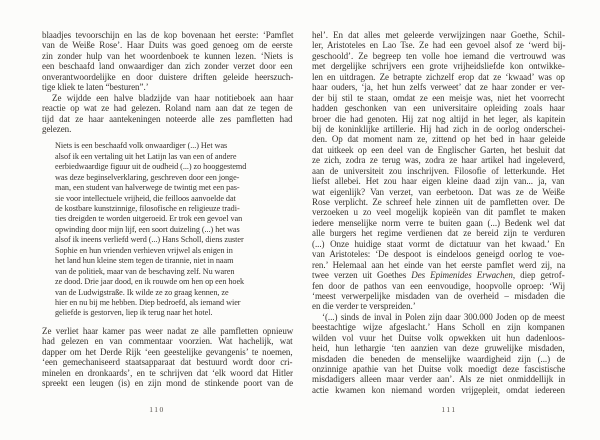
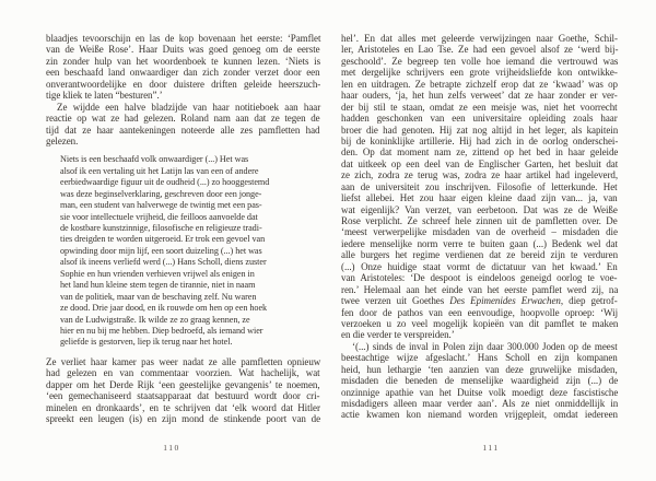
  blaadjes tevoorschijn en las de kop bovenaan het eerste: ‘Pamflet
  van de Weiße Rose’. Haar Duits was goed genoeg om de eerste
  zin zonder hulp van het woordenboek te kunnen lezen. ‘Niets is
  een beschaafd land onwaardiger dan zich zonder verzet door een
  onverantwoordelijke en door duistere driften geleide heerszuch-
  tige kliek te laten “besturen”.’
  Ze wijdde een halve bladzijde van haar notitieboek aan haar
  reactie op wat ze had gelezen. Roland nam aan dat ze tegen de
  tijd dat ze haar aantekeningen noteerde alle zes pamfletten had
  gelezen.
  Niets is een beschaafd volk onwaardiger (...) Het was
  alsof ik een vertaling uit het Latijn las van een of andere
  eerbiedwaardige figuur uit de oudheid (...) zo hooggestemd
  was deze beginselverklaring, geschreven door een jonge-
  man, een student van halverwege de twintig met een pas-
  sie voor intellectuele vrijheid, die feilloos aanvoelde dat
  de kostbare kunstzinnige, filosofische en religieuze tradi-
  ties dreigden te worden uitgeroeid. Er trok een gevoel van
  opwinding door mijn lijf, een soort duizeling (...) het was
  alsof ik ineens verliefd werd (...) Hans Scholl, diens zuster
  Sophie en hun vrienden verhieven vrijwel als enigen in
  het land hun kleine stem tegen de tirannie, niet in naam
  van de politiek, maar van de beschaving zelf. Nu waren
  ze dood. Drie jaar dood, en ik rouwde om hen op een hoek
  van de Ludwigstraße. Ik wilde ze zo graag kennen, ze
  hier en nu bij me hebben. Diep bedroefd, als iemand wier
  geliefde is gestorven, liep ik terug naar het hotel.
  Ze verliet haar kamer pas weer nadat ze alle pamfletten opnieuw
  had gelezen en van commentaar voorzien. Wat hachelijk, wat
  dapper om het Derde Rijk ‘een geestelijke gevangenis’ te noemen,
  ‘een gemechaniseerd staatsapparaat dat bestuurd wordt door cri-
  minelen en dronkaards’, en te schrijven dat ‘elk woord dat Hitler
  spreekt een leugen (is) en zijn mond de stinkende poort van de
  hel’. En dat alles met geleerde verwijzingen naar Goethe, Schil-
  ler, Aristoteles en Lao Tse. Ze had een gevoel alsof ze ‘werd bij-
  geschoold’. Ze begreep ten volle hoe iemand die vertrouwd was
  met dergelijke schrijvers een grote vrijheidsliefde kon ontwikke-
  len en uitdragen. Ze betrapte zichzelf erop dat ze ‘kwaad’ was op
  haar ouders, ‘ja, het hun zelfs verweet’ dat ze haar zonder er ver-
  der bij stil te staan, omdat ze een meisje was, niet het voorrecht
  hadden geschonken van een universitaire opleiding zoals haar
  broer die had genoten. Hij zat nog altijd in het leger, als kapitein
  bij de koninklijke artillerie. Hij had zich in de oorlog onderschei-
  den. Op dat moment nam ze, zittend op het bed in haar geleide
  dat uitkeek op een deel van de Englischer Garten, het besluit dat
  ze zich, zodra ze terug was, zodra ze haar artikel had ingeleverd,
  aan de universiteit zou inschrijven. Filosofie of letterkunde. Het
  liefst allebei. Het zou haar eigen kleine daad zijn van... ja, van
  wat eigenlijk? Van verzet, van eerbetoon. Dat was ze de Weiße
  Rose verplicht. Ze schreef hele zinnen uit de pamfletten over. De
- verzoeken u zo veel mogelijk kopieën van dit pamflet te maken
+ ‘meest verwerpelijke misdaden van de overheid – misdaden die
  iedere menselijke norm verre te buiten gaan (...) Bedenk wel dat
  alle burgers het regime verdienen dat ze bereid zijn te verduren
  (...) Onze huidige staat vormt de dictatuur van het kwaad.’ En
  van Aristoteles: ‘De despoot is eindeloos geneigd oorlog te voe-
  ren.’ Helemaal aan het einde van het eerste pamflet werd zij, na
  twee verzen uit Goethes Des Epimenides Erwachen, diep getrof-
  fen door de pathos van een eenvoudige, hoopvolle oproep: ‘Wij
- ‘meest verwerpelijke misdaden van de overheid – misdaden die
+ verzoeken u zo veel mogelijk kopieën van dit pamflet te maken
  en die verder te verspreiden.’
  ‘(...) sinds de inval in Polen zijn daar 300.000 Joden op de meest
  beestachtige wijze afgeslacht.’ Hans Scholl en zijn kompanen
- wilden vol vuur het Duitse volk opwekken uit hun dadenloos-
  heid, hun lethargie ‘ten aanzien van deze gruwelijke misdaden,
  misdaden die beneden de menselijke waardigheid zijn (...) de
  onzinnige apathie van het Duitse volk moedigt deze fascistische
  misdadigers alleen maar verder aan’. Als ze niet onmiddellijk in
  actie kwamen kon niemand worden vrijgepleit, omdat iedereen
  110
  111
